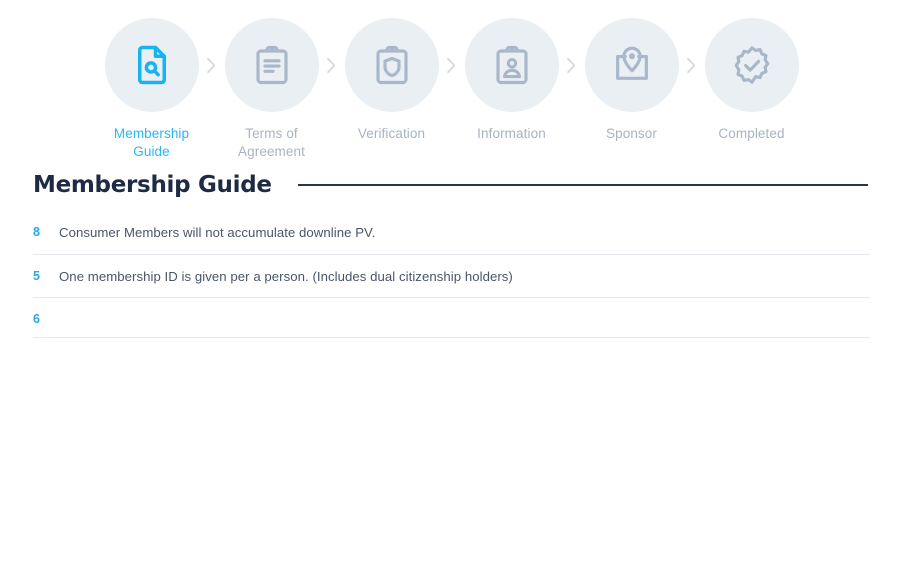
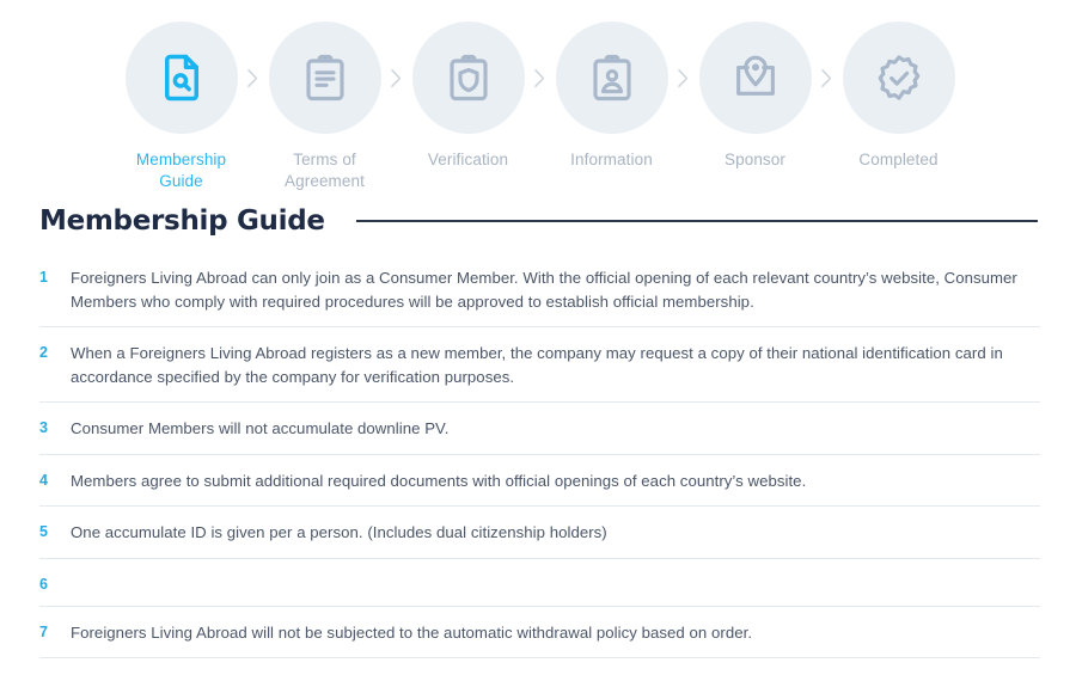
  Membership Guide
  Terms of Agreement
  Verification
  Information
  Sponsor
  Completed
  Membership Guide
+ 1
+ Foreigners Living Abroad can only join as a Consumer Member. With the official opening of each relevant country’s website, Consumer Members who comply with required procedures will be approved to establish official membership.
+ 2
+ When a Foreigners Living Abroad registers as a new member, the company may request a copy of their national identification card in accordance specified by the company for verification purposes.
- 8
+ 3
  Consumer Members will not accumulate downline PV.
+ 4
+ Members agree to submit additional required documents with official openings of each country’s website.
  5
- One membership ID is given per a person. (Includes dual citizenship holders)
+ One accumulate ID is given per a person. (Includes dual citizenship holders)
  6
+ 7
+ Foreigners Living Abroad will not be subjected to the automatic withdrawal policy based on order.
